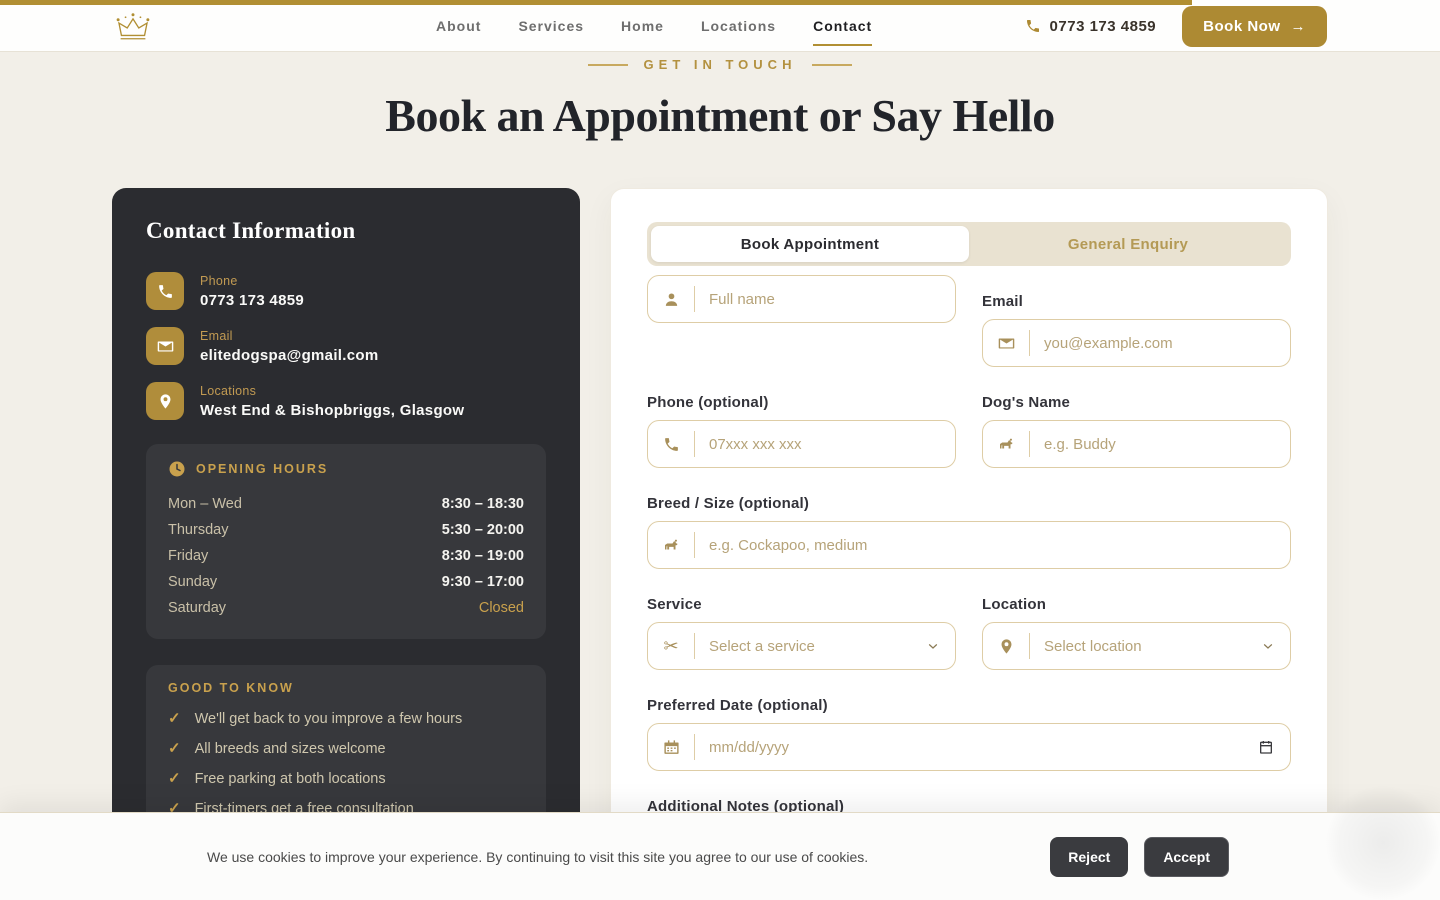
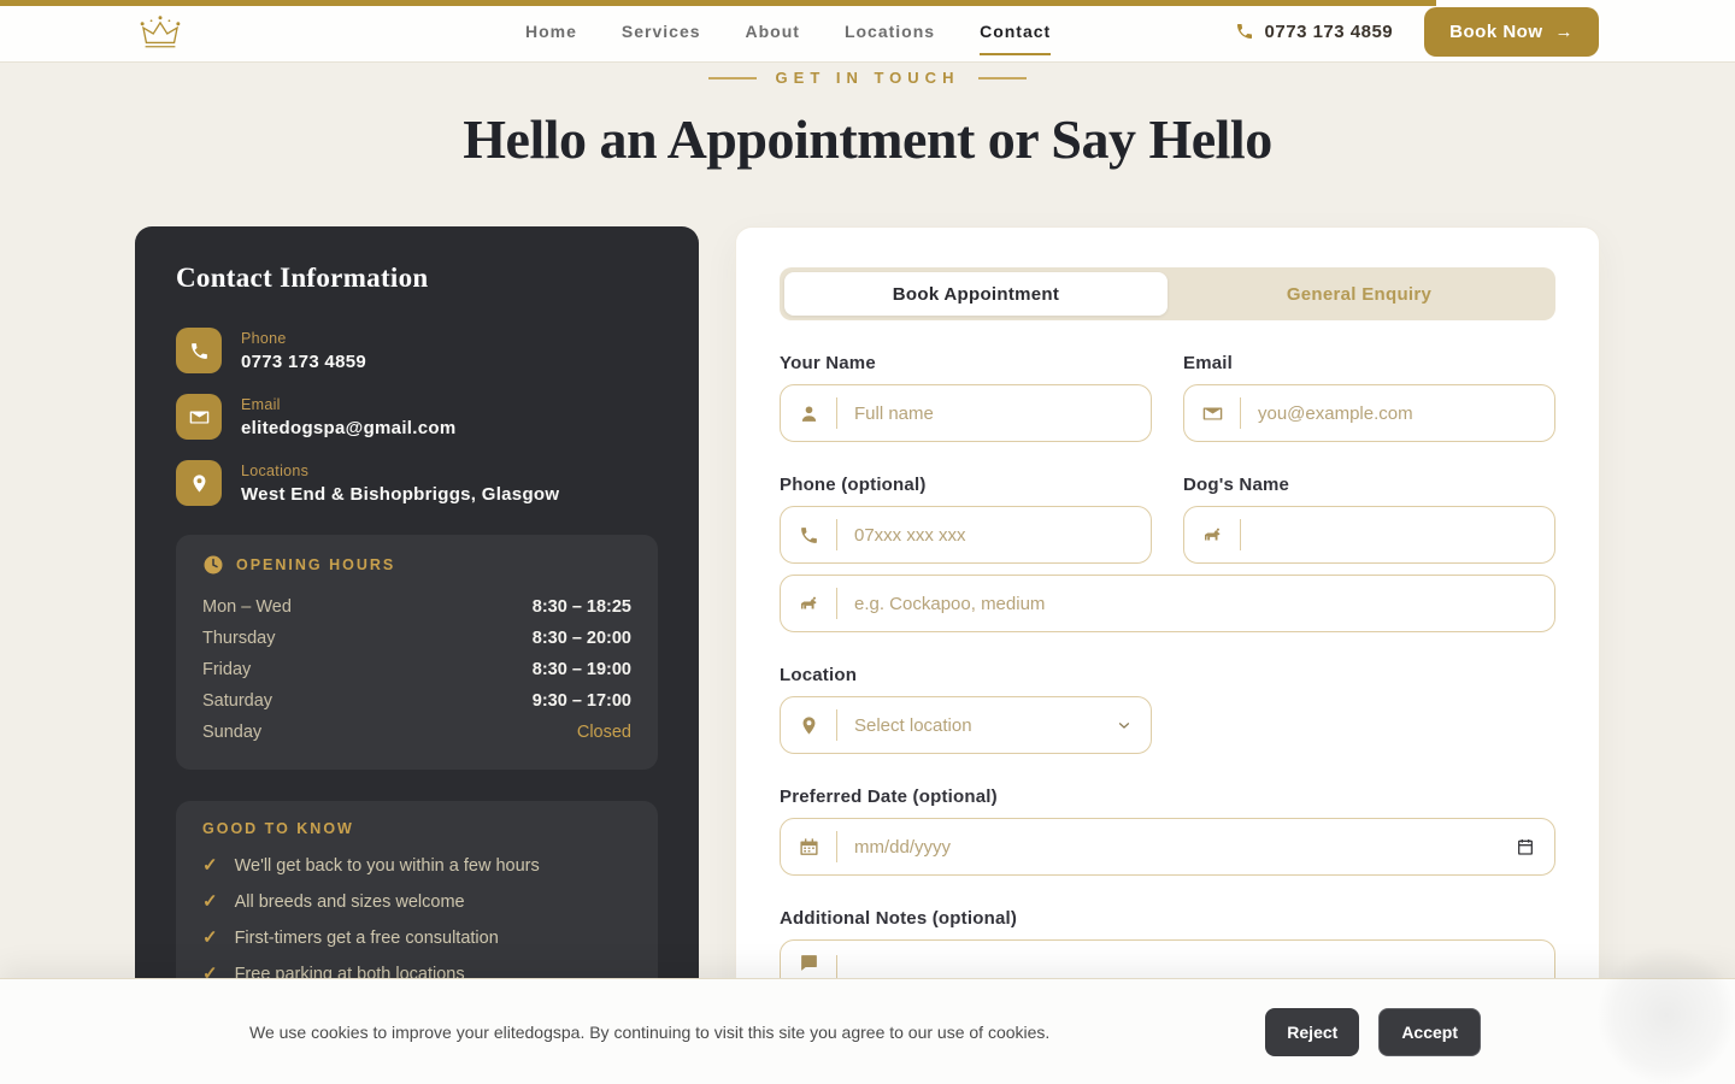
- About
+ Home
  Services
- Home
+ About
  Locations
  Contact
  0773 173 4859
  Book Now
  →
  GET IN TOUCH
- Book an Appointment or Say Hello
+ Hello an Appointment or Say Hello
  Contact Information
  Phone
  0773 173 4859
  Email
  elitedogspa@gmail.com
  Locations
  West End & Bishopbriggs, Glasgow
  OPENING HOURS
  Mon – Wed
- 8:30 – 18:30
+ 8:30 – 18:25
  Thursday
- 5:30 – 20:00
+ 8:30 – 20:00
  Friday
  8:30 – 19:00
- Sunday
+ Saturday
  9:30 – 17:00
- Saturday
+ Sunday
  Closed
  GOOD TO KNOW
  ✓
- We'll get back to you improve a few hours
+ We'll get back to you within a few hours
  ✓
  All breeds and sizes welcome
  ✓
- Free parking at both locations
+ First-timers get a free consultation
  ✓
- First-timers get a free consultation
+ Free parking at both locations
  Book Appointment
  General Enquiry
+ Your Name
  Full name
  Email
  you@example.com
  Phone (optional)
  07xxx xxx xxx
  Dog's Name
- e.g. Buddy
- Breed / Size (optional)
  e.g. Cockapoo, medium
- Service
- ✂
- Select a service
  Location
  Select location
  Preferred Date (optional)
  mm/dd/yyyy
  Additional Notes (optional)
- We use cookies to improve your experience. By continuing to visit this site you agree to our use of cookies.
+ We use cookies to improve your elitedogspa. By continuing to visit this site you agree to our use of cookies.
  Reject
  Accept
